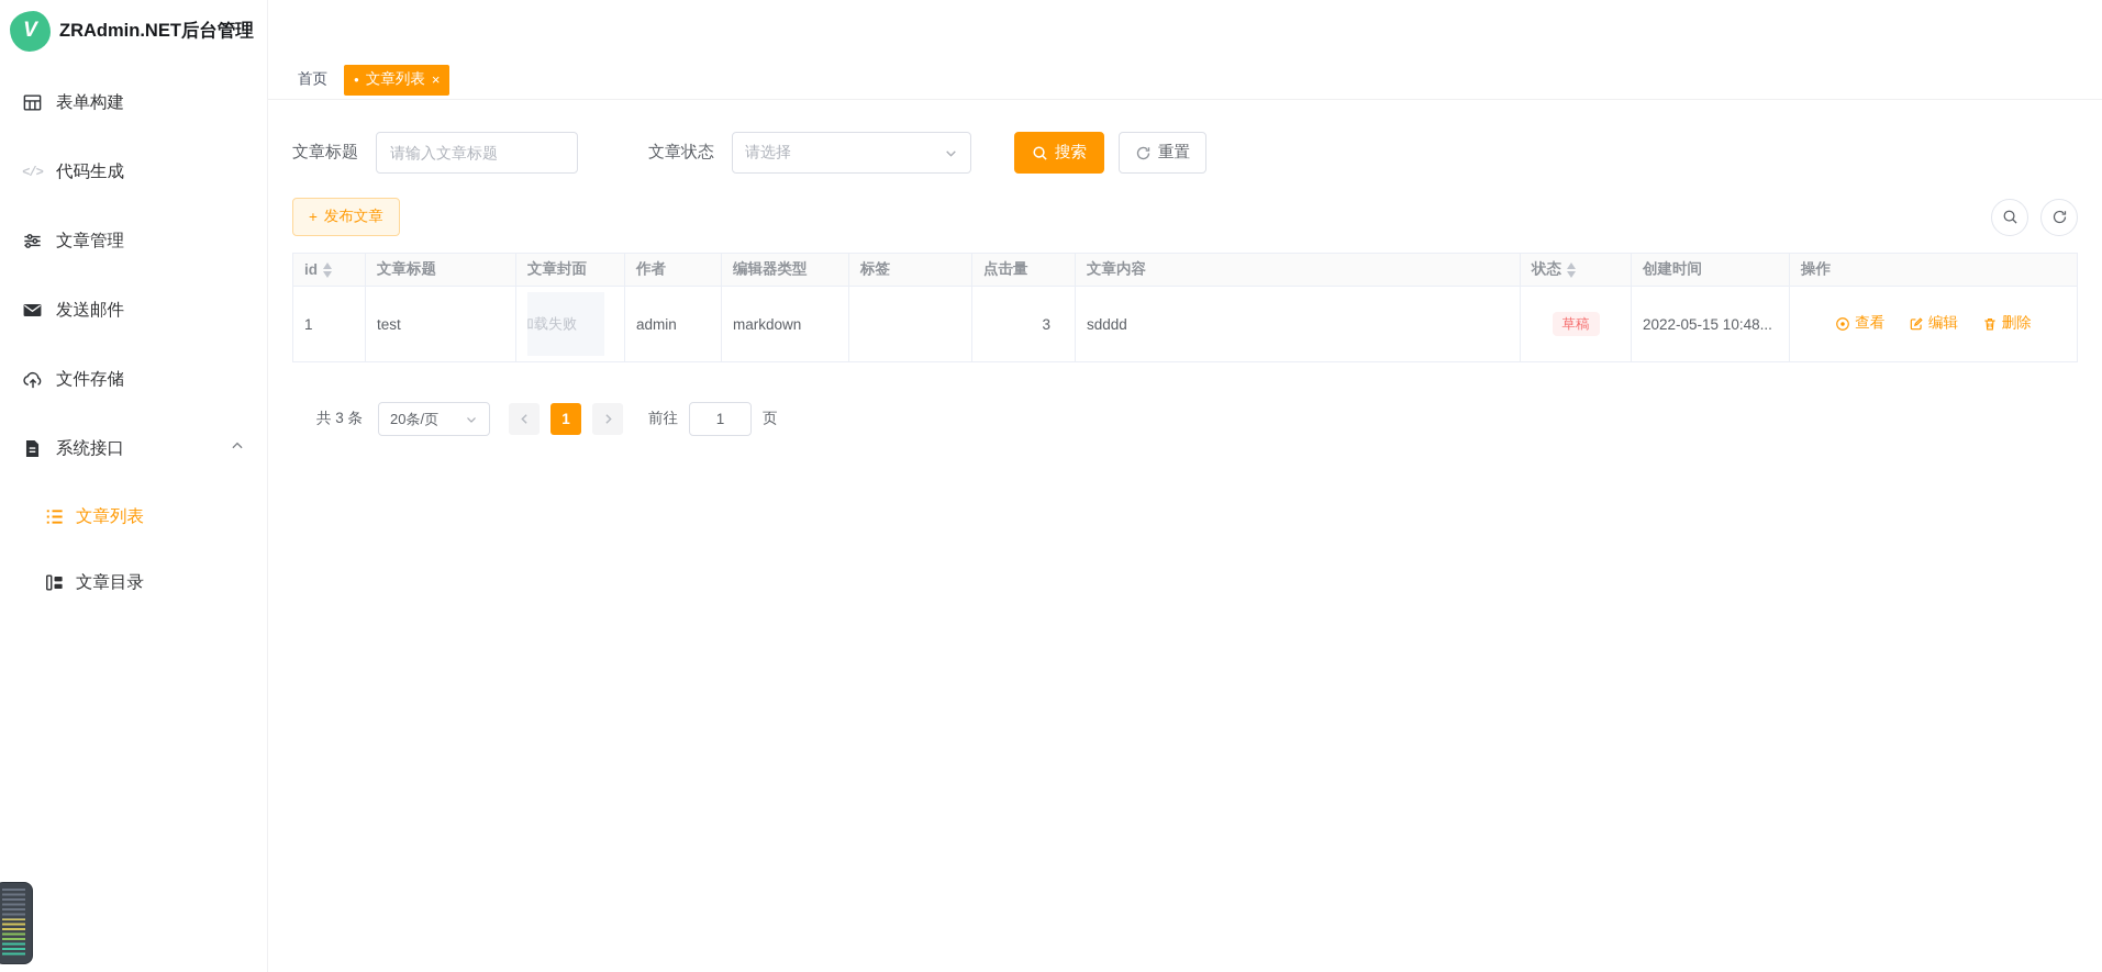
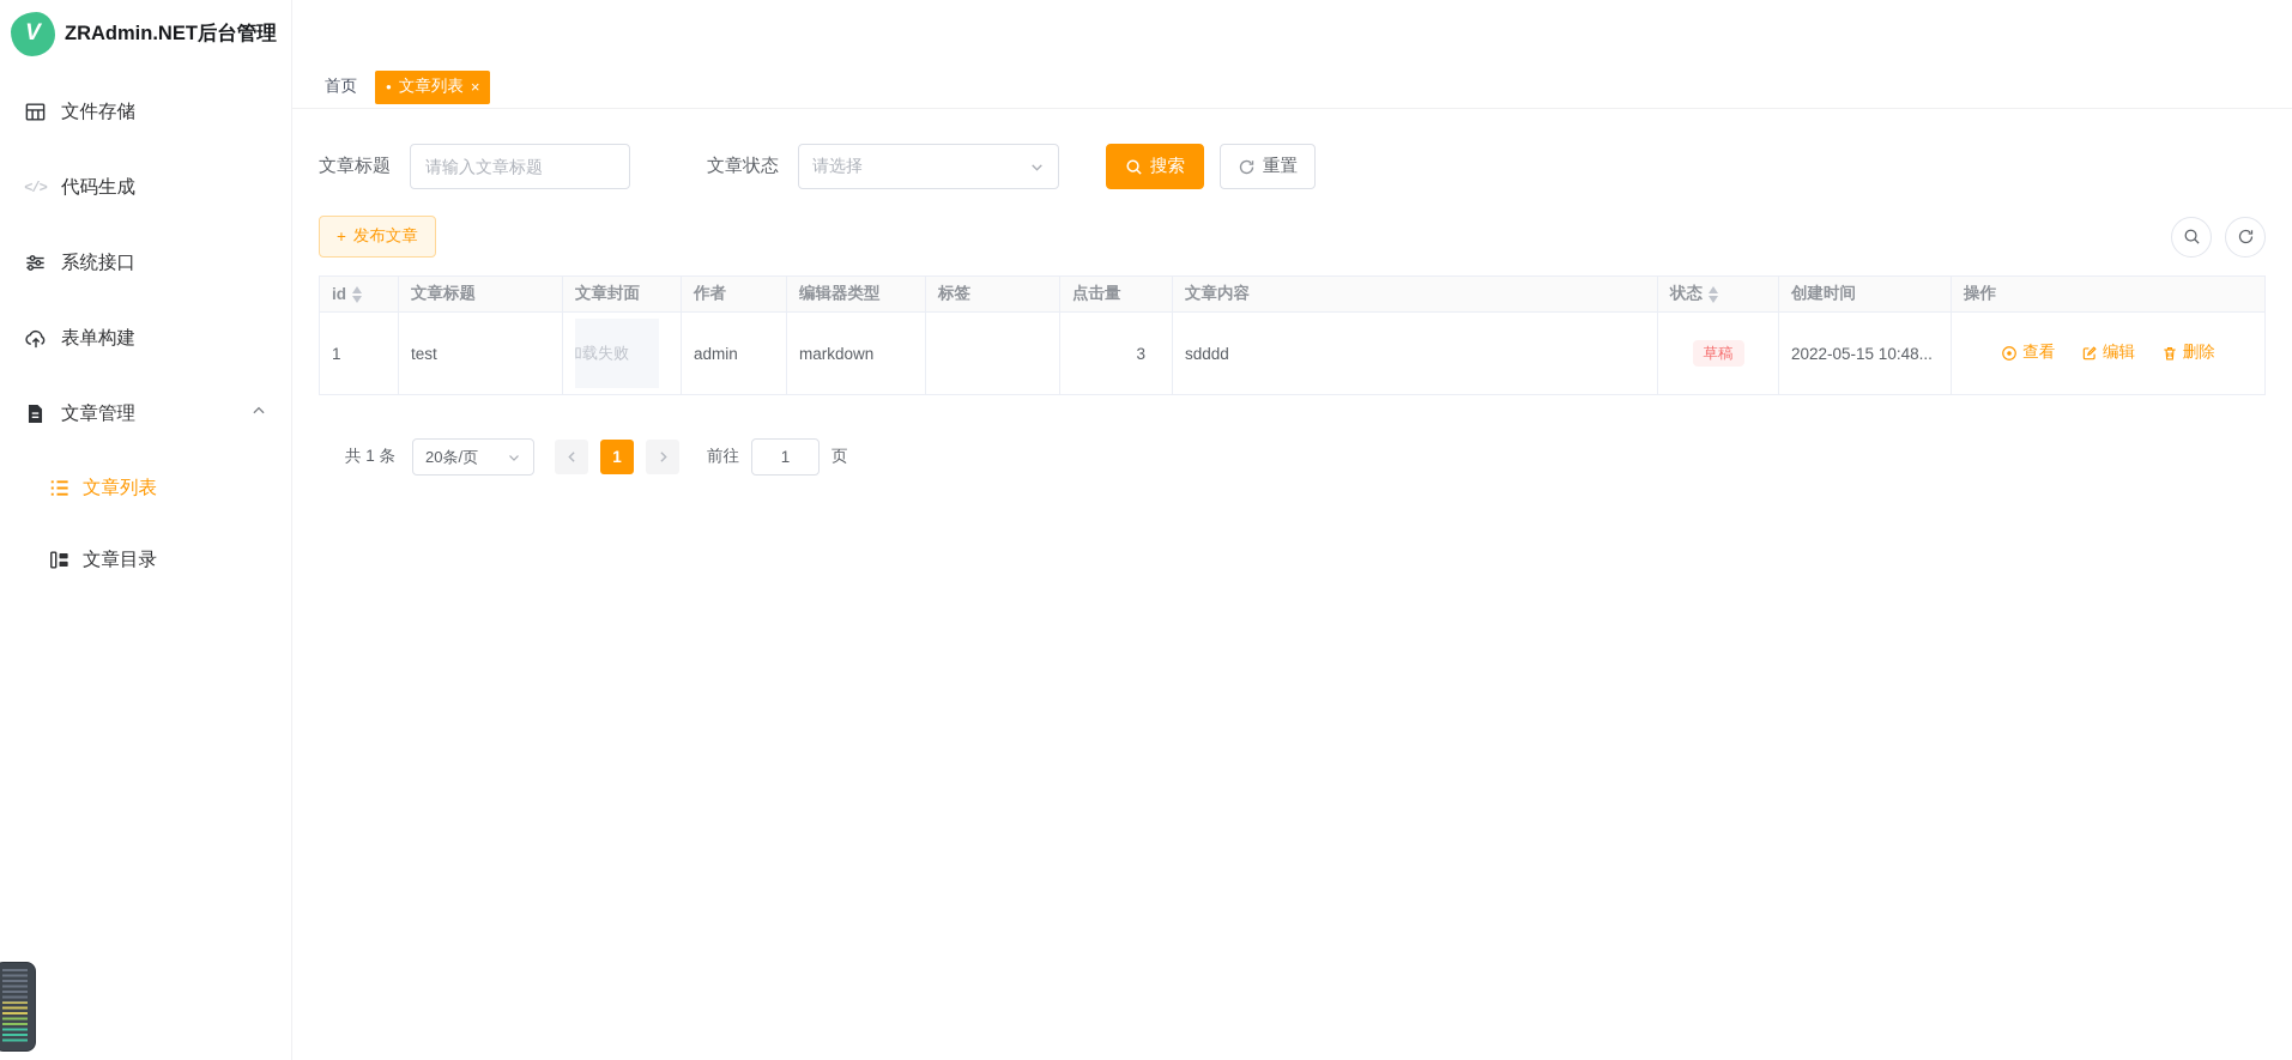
  V
  ZRAdmin.NET后台管理
- 表单构建
+ 文件存储
  </>
  代码生成
- 文章管理
+ 系统接口
- 发送邮件
- 文件存储
+ 表单构建
- 系统接口
+ 文章管理
  文章列表
  文章目录
  首页
  ●
  文章列表
  ×
  文章标题
  请输入文章标题
  文章状态
  请选择
  搜索
  重置
  +
  发布文章
  id	文章标题	文章封面	作者	编辑器类型	标签	点击量	文章内容	状态	创建时间	操作
  1	test	加载失败	admin	markdown		3	sdddd	草稿	2022-05-15 10:48...	查看 编辑 删除
- 共 3 条
+ 共 1 条
  20条/页
  1
  前往
  1
  页
